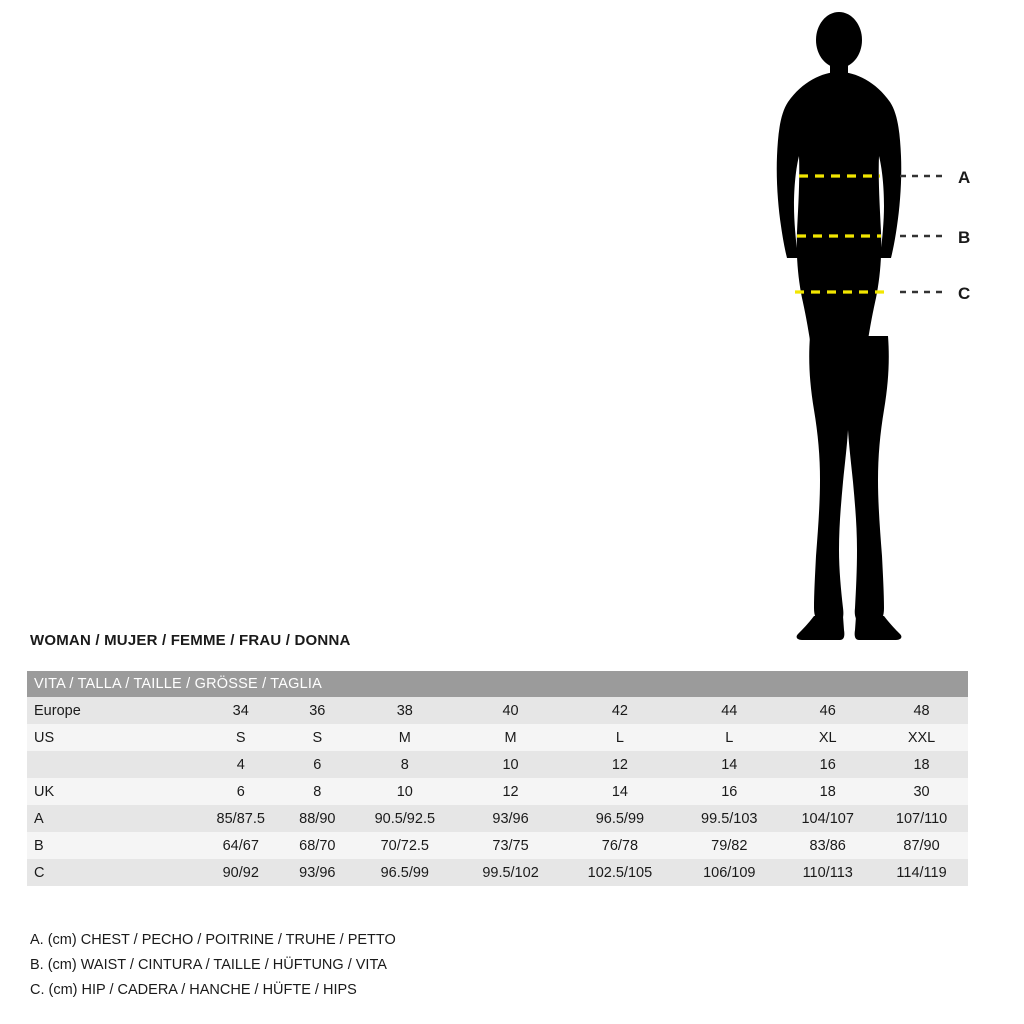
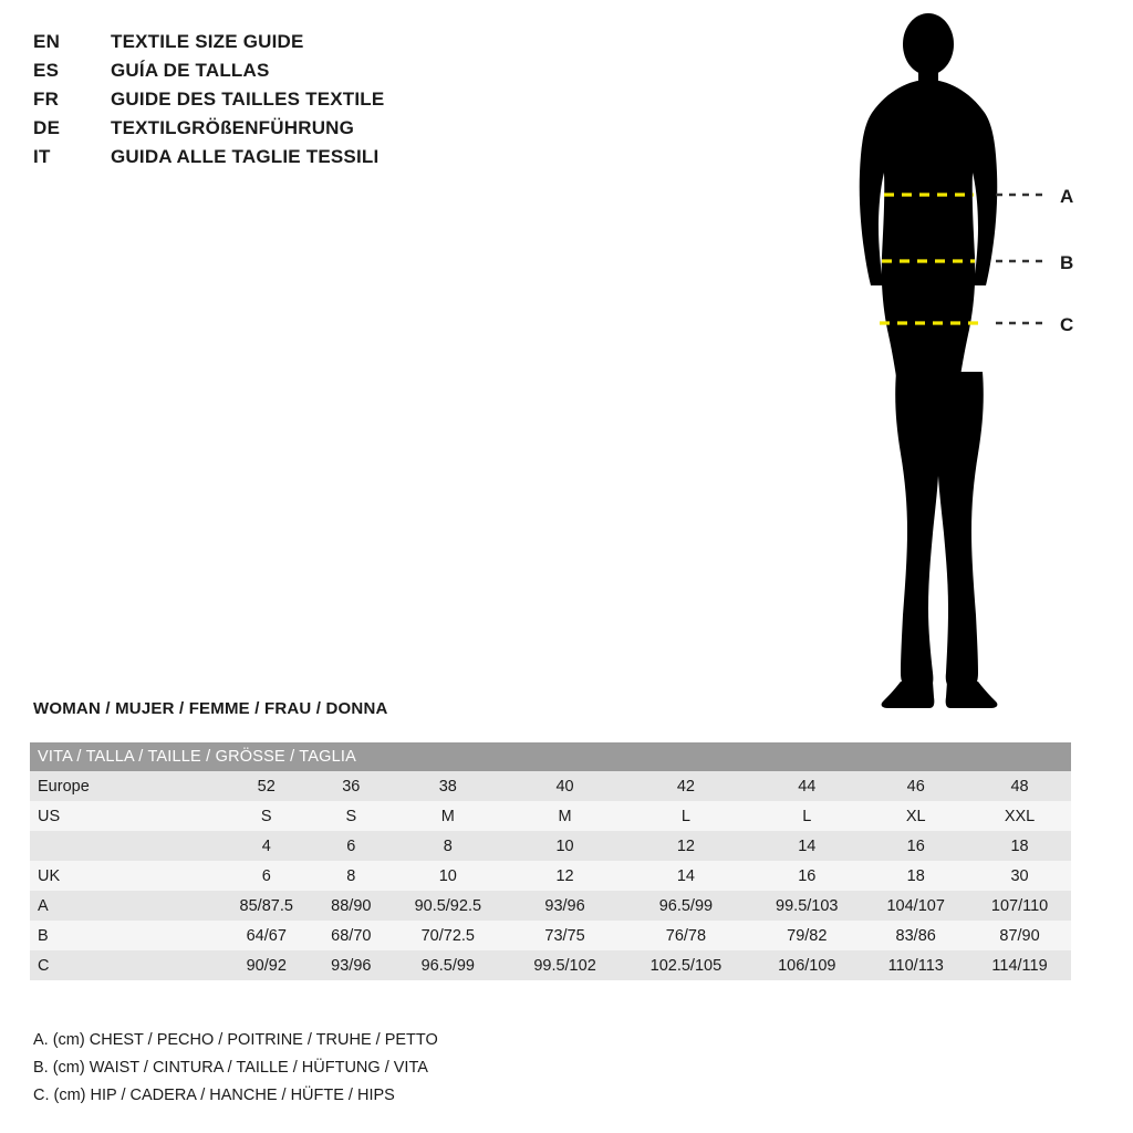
+ EN
+ TEXTILE SIZE GUIDE
+ ES
+ GUÍA DE TALLAS
+ FR
+ GUIDE DES TAILLES TEXTILE
+ DE
+ TEXTILGRÖßENFÜHRUNG
+ IT
+ GUIDA ALLE TAGLIE TESSILI
  A
  B
  C
  WOMAN / MUJER / FEMME / FRAU / DONNA
  VITA / TALLA / TAILLE / GRÖSSE / TAGLIA
- Europe	34	36	38	40	42	44	46	48
+ Europe	52	36	38	40	42	44	46	48
  US	S	S	M	M	L	L	XL	XXL
  	4	6	8	10	12	14	16	18
  UK	6	8	10	12	14	16	18	30
  A	85/87.5	88/90	90.5/92.5	93/96	96.5/99	99.5/103	104/107	107/110
  B	64/67	68/70	70/72.5	73/75	76/78	79/82	83/86	87/90
  C	90/92	93/96	96.5/99	99.5/102	102.5/105	106/109	110/113	114/119
  A. (cm) CHEST / PECHO / POITRINE / TRUHE / PETTO
  B. (cm) WAIST / CINTURA / TAILLE / HÜFTUNG / VITA
  C. (cm) HIP / CADERA / HANCHE / HÜFTE / HIPS
